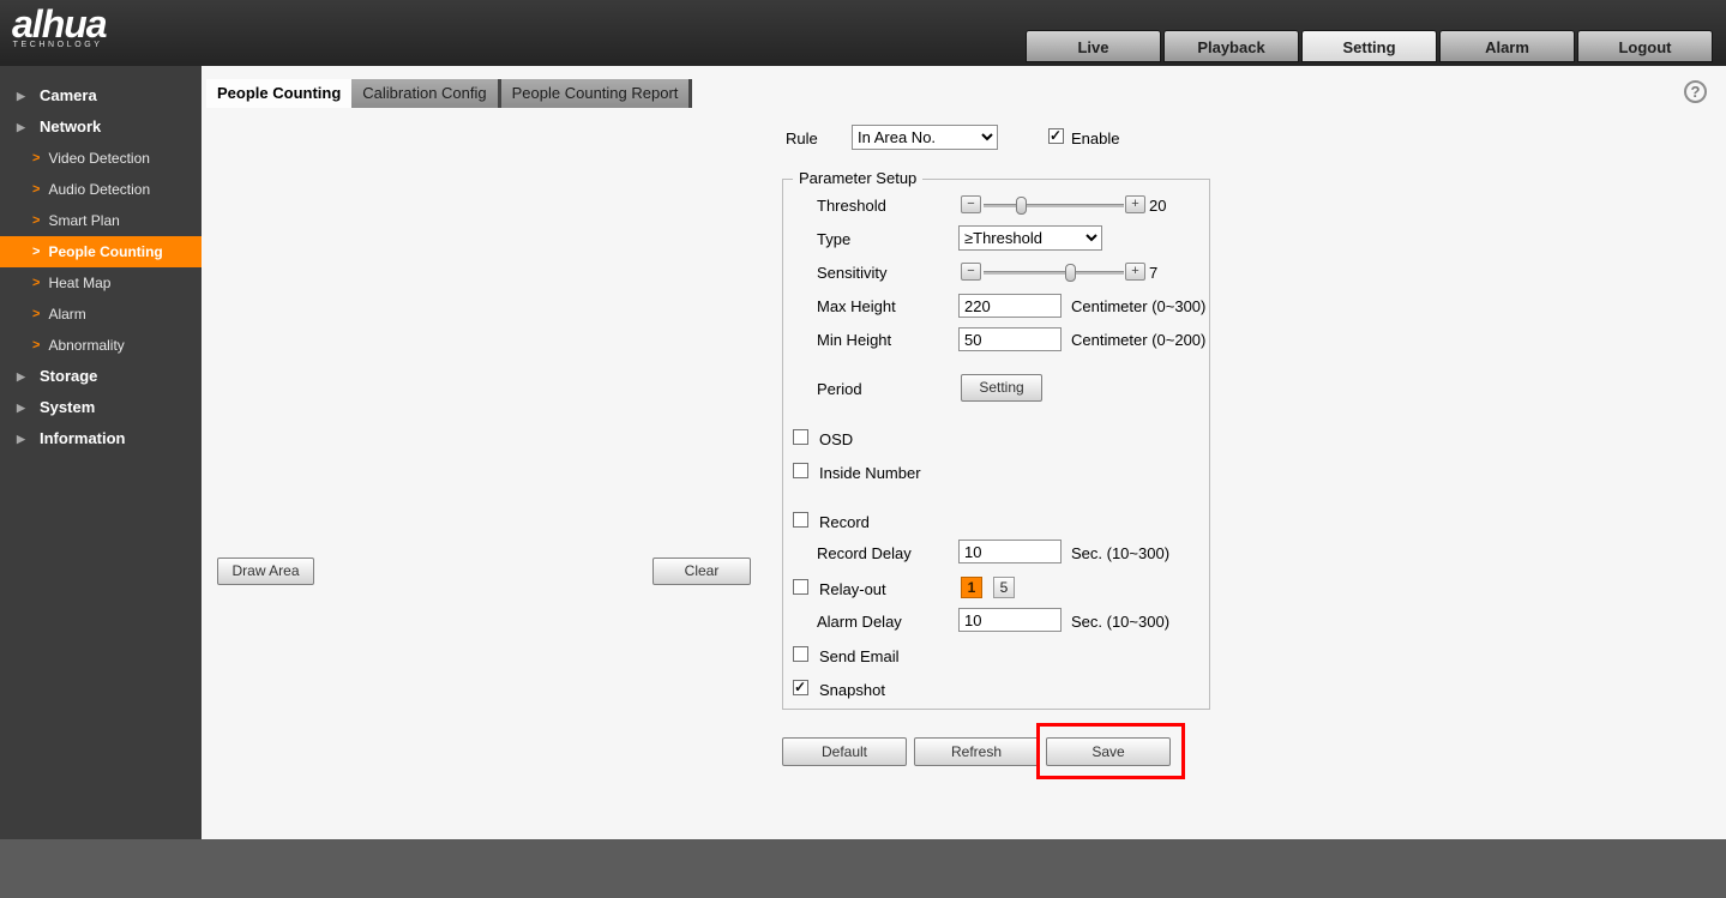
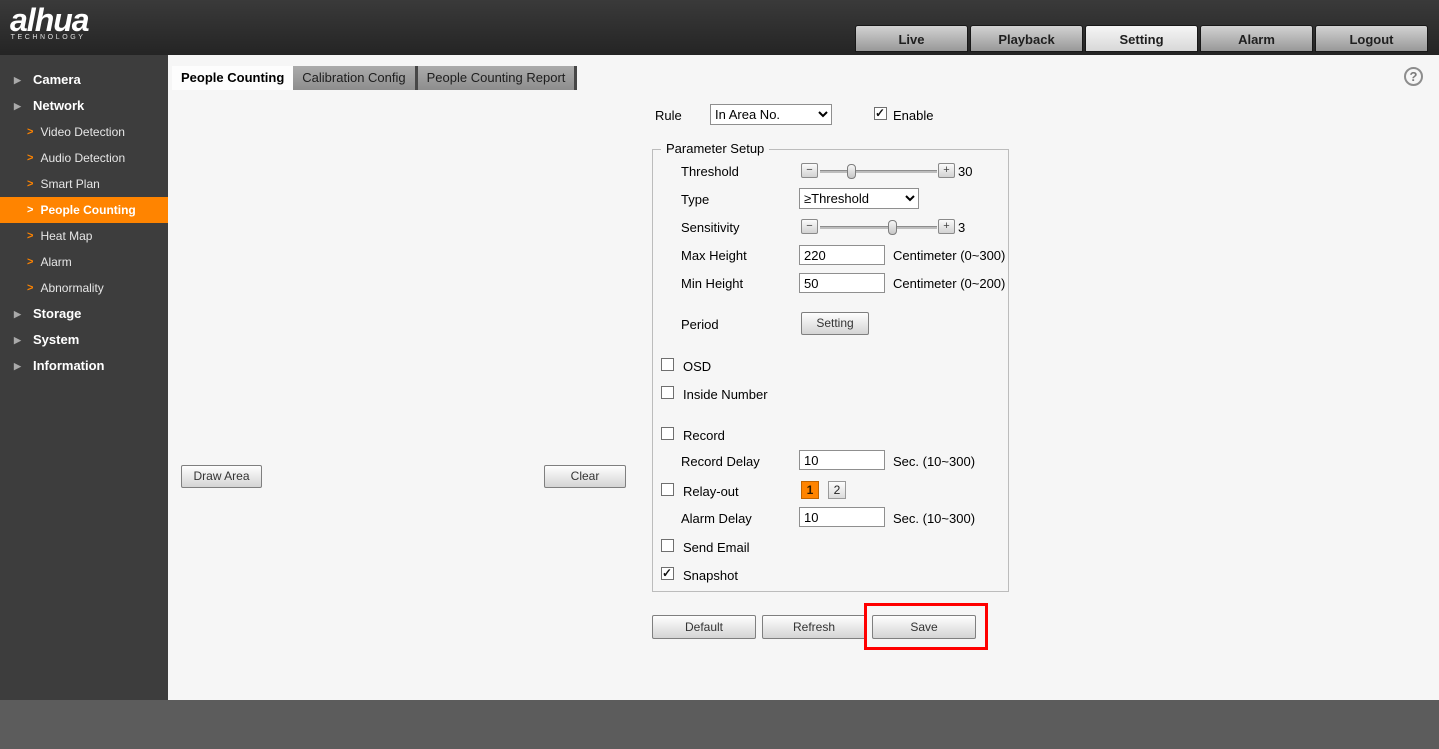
  alhua
  Live
  Playback
  Setting
  Alarm
  Logout
  ▶
  Camera
  ▶
  Network
  >
  Video Detection
  >
  Audio Detection
  >
  Smart Plan
  >
  People Counting
  >
  Heat Map
  >
  Alarm
  >
  Abnormality
  ▶
  Storage
  ▶
  System
  ▶
  Information
  People Counting
  Calibration Config
  People Counting Report
  ?
  Draw Area
  Clear
  Rule
  In Area No.
  Enable
  Parameter Setup
  Threshold
  −
  +
- 20
+ 30
  Type
  ≥Threshold
  Sensitivity
  −
  +
- 7
+ 3
  Max Height
  220
  Centimeter (0~300)
  Min Height
  50
  Centimeter (0~200)
  Period
  Setting
  OSD
  Inside Number
  Record
  Record Delay
  10
  Sec. (10~300)
  Relay-out
  1
- 5
+ 2
  Alarm Delay
  10
  Sec. (10~300)
  Send Email
  Snapshot
  Default
  Refresh
  Save
